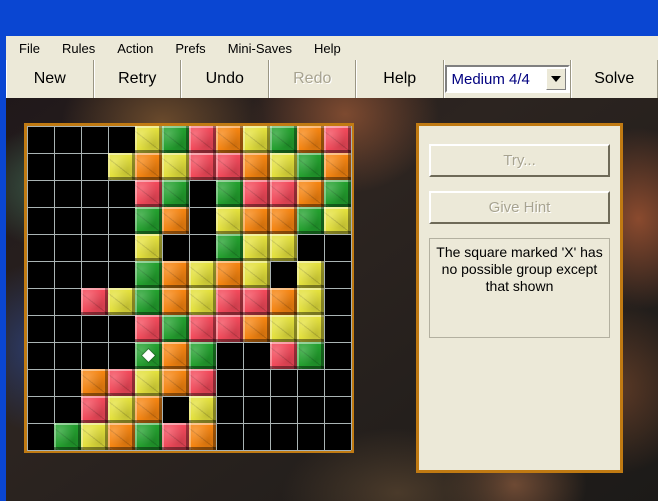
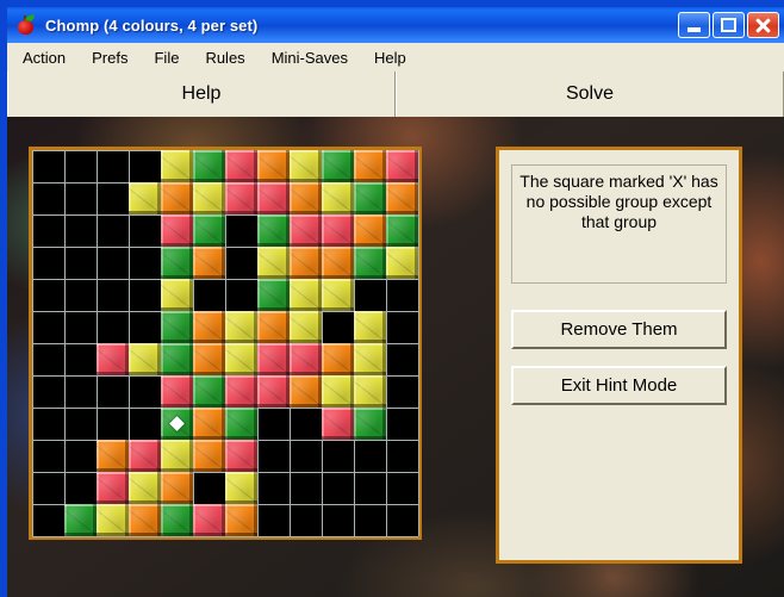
+ Chomp (4 colours, 4 per set)
- File
+ Action
- Rules
+ Prefs
- Action
+ File
- Prefs
+ Rules
  Mini-Saves
  Help
- New
- Retry
- Undo
- Redo
  Help
- Medium 4/4
  Solve
- Try...
- Give Hint
- The square marked 'X' has no possible group except that shown
+ The square marked 'X' has no possible group except that group
+ Remove Them
+ Exit Hint Mode
